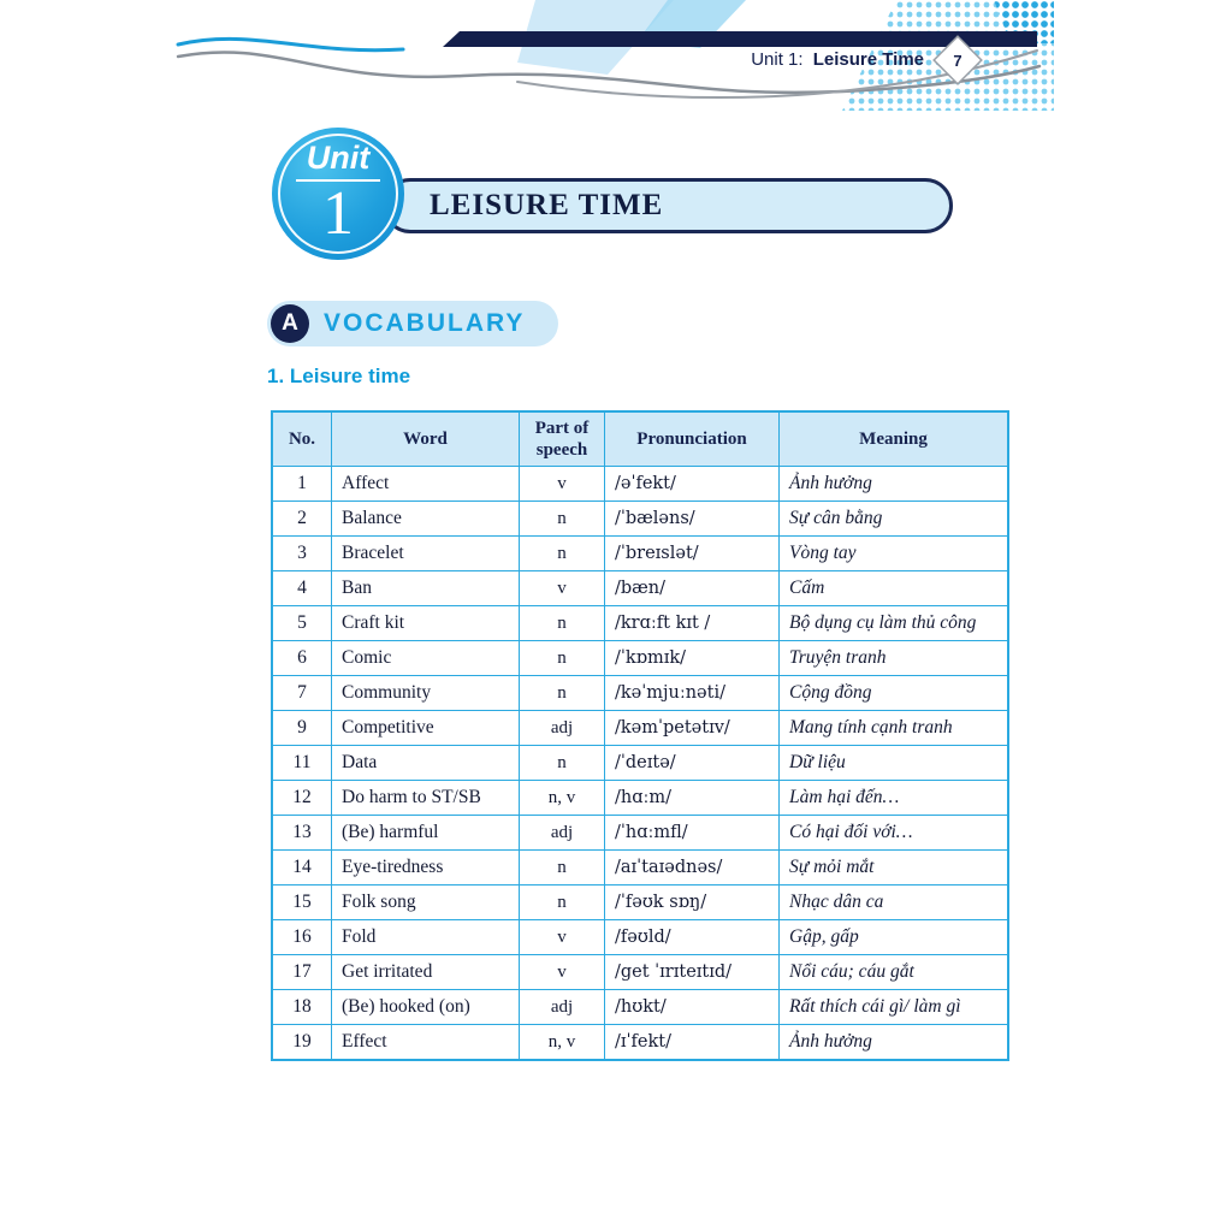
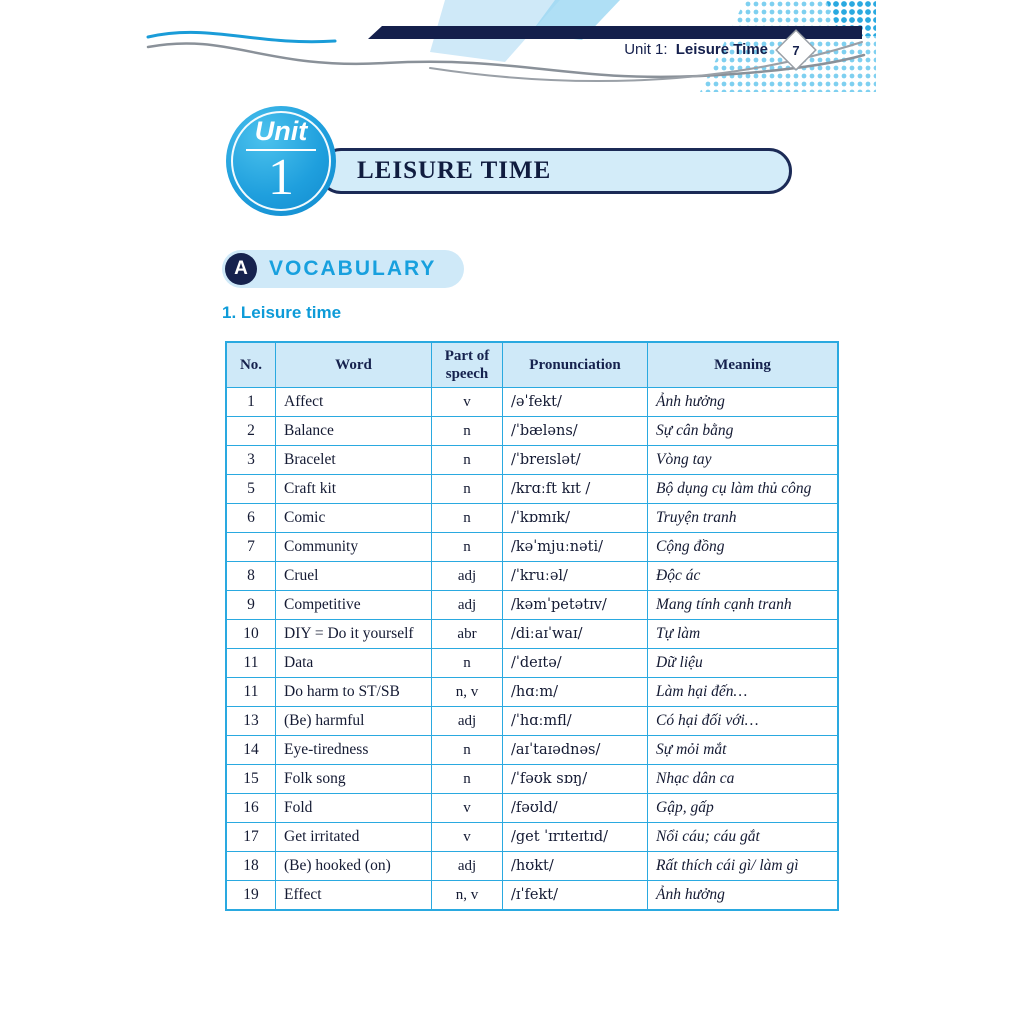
  7
  Unit 1: Leisure Time
  LEISURE TIME
  Unit
  1
  A
  VOCABULARY
  1. Leisure time
  No.	Word	Part of speech	Pronunciation	Meaning
  1	Affect	v	/əˈfekt/	Ảnh hưởng
  2	Balance	n	/ˈbæləns/	Sự cân bằng
  3	Bracelet	n	/ˈbreɪslət/	Vòng tay
- 4	Ban	v	/bæn/	Cấm
  5	Craft kit	n	/krɑːft kɪt /	Bộ dụng cụ làm thủ công
  6	Comic	n	/ˈkɒmɪk/	Truyện tranh
  7	Community	n	/kəˈmjuːnəti/	Cộng đồng
+ 8	Cruel	adj	/ˈkruːəl/	Độc ác
  9	Competitive	adj	/kəmˈpetətɪv/	Mang tính cạnh tranh
+ 10	DIY = Do it yourself	abr	/diːaɪˈwaɪ/	Tự làm
  11	Data	n	/ˈdeɪtə/	Dữ liệu
- 12	Do harm to ST/SB	n, v	/hɑːm/	Làm hại đến…
+ 11	Do harm to ST/SB	n, v	/hɑːm/	Làm hại đến…
  13	(Be) harmful	adj	/ˈhɑːmfl/	Có hại đối với…
  14	Eye-tiredness	n	/aɪˈtaɪədnəs/	Sự mỏi mắt
  15	Folk song	n	/ˈfəʊk sɒŋ/	Nhạc dân ca
  16	Fold	v	/fəʊld/	Gập, gấp
  17	Get irritated	v	/get ˈɪrɪteɪtɪd/	Nổi cáu; cáu gắt
  18	(Be) hooked (on)	adj	/hʊkt/	Rất thích cái gì/ làm gì
  19	Effect	n, v	/ɪˈfekt/	Ảnh hưởng
